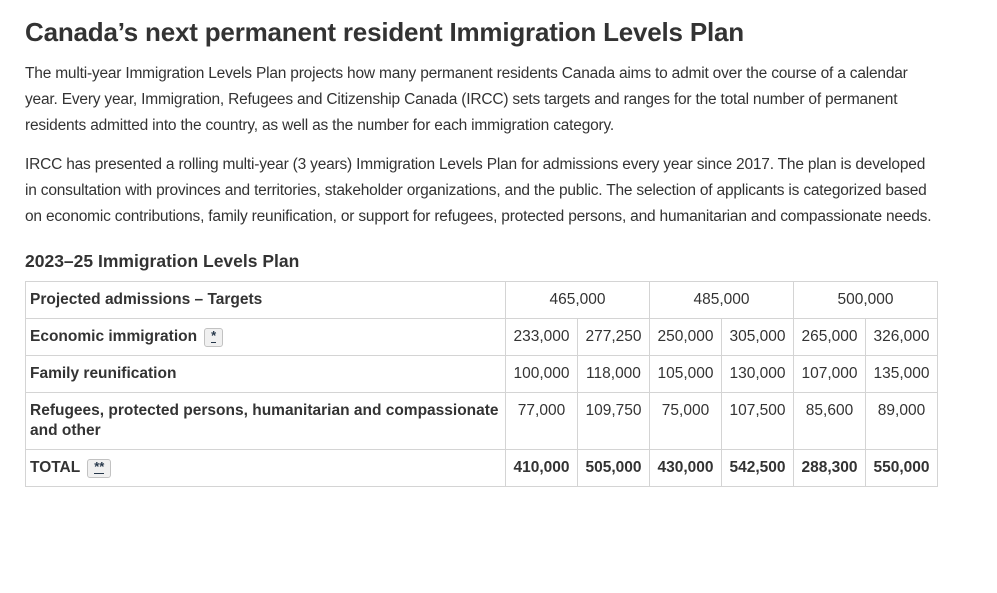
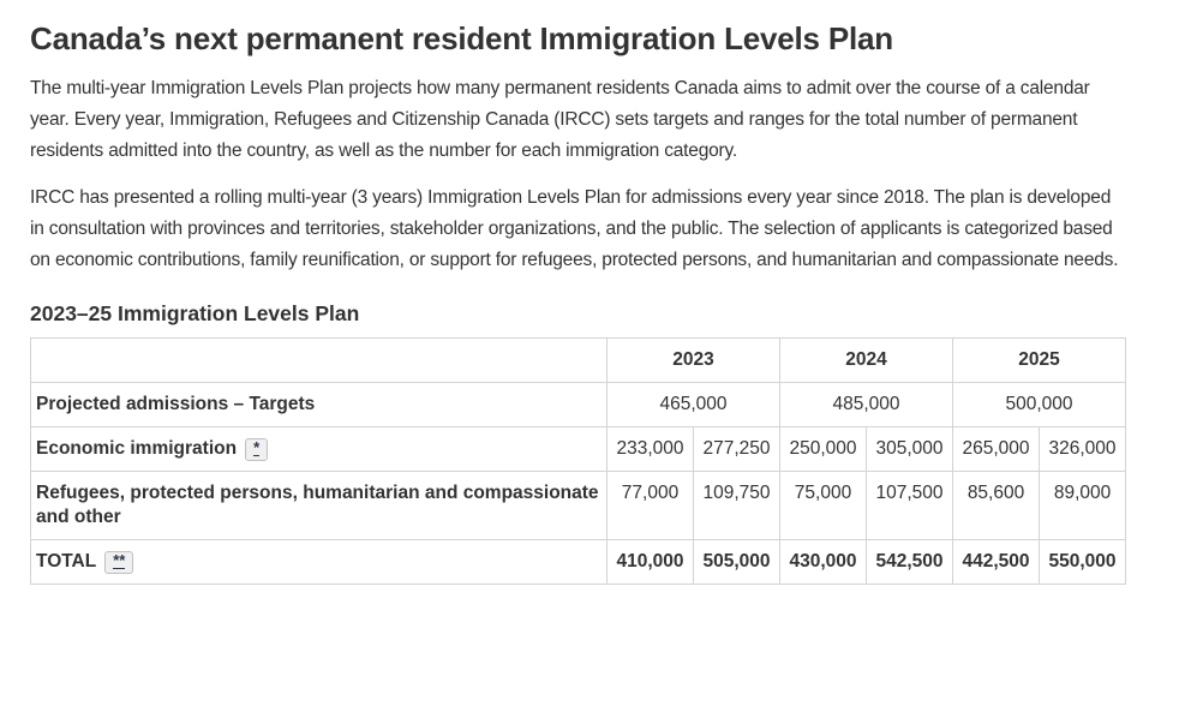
  Canada’s next permanent resident Immigration Levels Plan
  The multi-year Immigration Levels Plan projects how many permanent residents Canada aims to admit over the course of a calendar year. Every year, Immigration, Refugees and Citizenship Canada (IRCC) sets targets and ranges for the total number of permanent residents admitted into the country, as well as the number for each immigration category.
- IRCC has presented a rolling multi-year (3 years) Immigration Levels Plan for admissions every year since 2017. The plan is developed in consultation with provinces and territories, stakeholder organizations, and the public. The selection of applicants is categorized based on economic contributions, family reunification, or support for refugees, protected persons, and humanitarian and compassionate needs.
+ IRCC has presented a rolling multi-year (3 years) Immigration Levels Plan for admissions every year since 2018. The plan is developed in consultation with provinces and territories, stakeholder organizations, and the public. The selection of applicants is categorized based on economic contributions, family reunification, or support for refugees, protected persons, and humanitarian and compassionate needs.
  2023–25 Immigration Levels Plan
+ 	2023	2024	2025
  Projected admissions – Targets	465,000	485,000	500,000
  Economic immigration *	233,000	277,250	250,000	305,000	265,000	326,000
- Family reunification	100,000	118,000	105,000	130,000	107,000	135,000
  Refugees, protected persons, humanitarian and compassionate and other	77,000	109,750	75,000	107,500	85,600	89,000
- TOTAL **	410,000	505,000	430,000	542,500	288,300	550,000
+ TOTAL **	410,000	505,000	430,000	542,500	442,500	550,000
